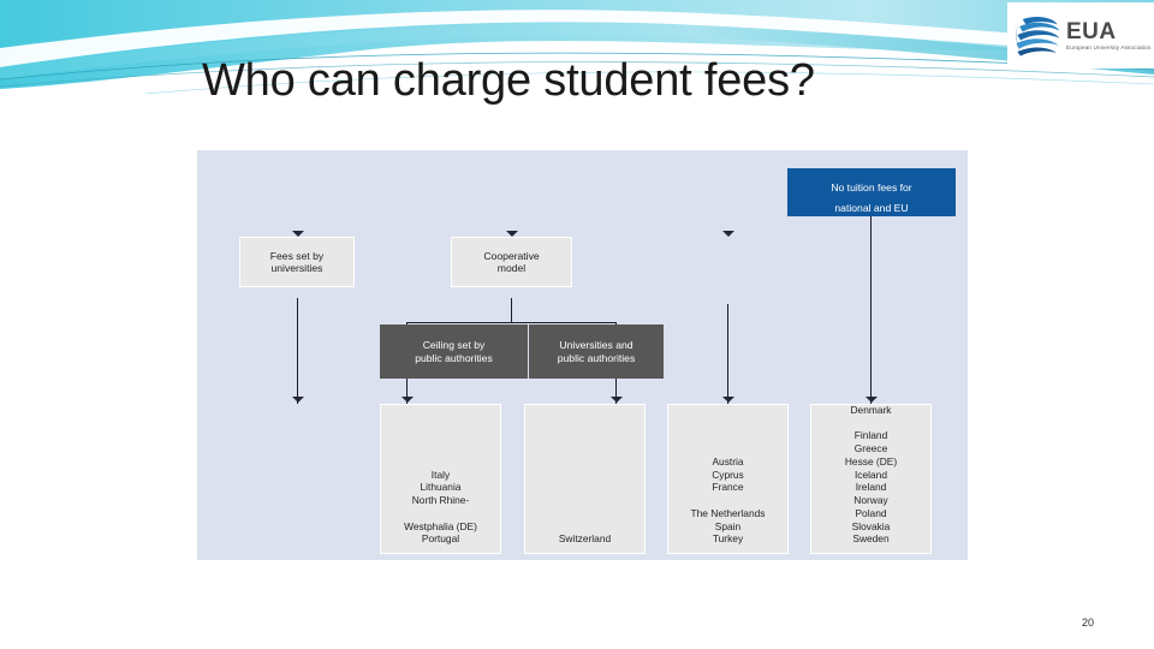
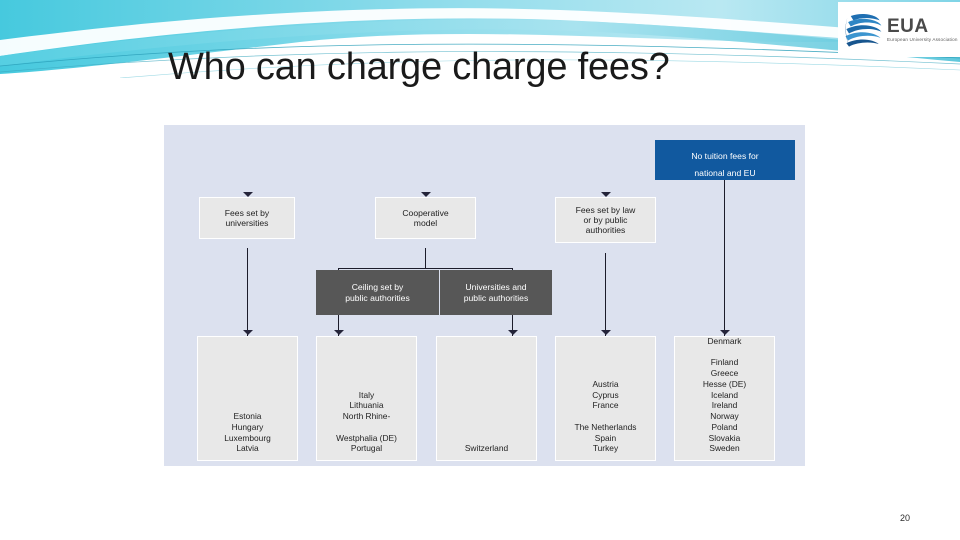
  EUA
- Who can charge student fees?
+ Who can charge charge fees?
  No tuition fees for
  national and EU
  Fees set by
  universities
  Cooperative
  model
+ Fees set by law
+ or by public
+ authorities
  Ceiling set by
  public authorities
  Universities and
  public authorities
+ Estonia
+ Hungary
+ Luxembourg
+ Latvia
  Italy
  Lithuania
  North Rhine-
  Westphalia (DE)
  Portugal
  Switzerland
  Austria
  Cyprus
  France
  The Netherlands
  Spain
  Turkey
  Denmark
  Finland
  Greece
  Hesse (DE)
  Iceland
  Ireland
  Norway
  Poland
  Slovakia
  Sweden
  20
